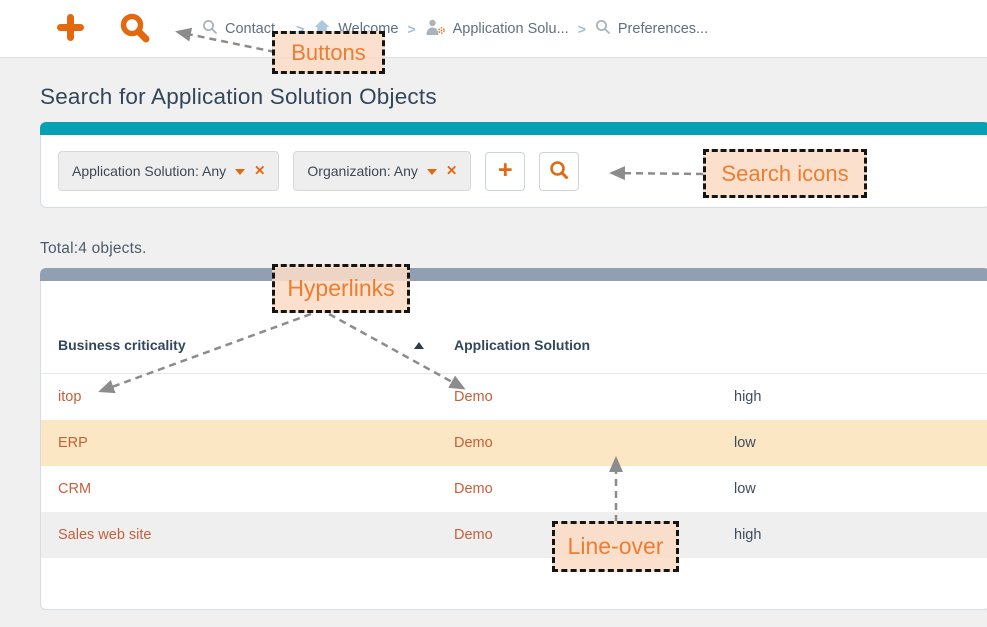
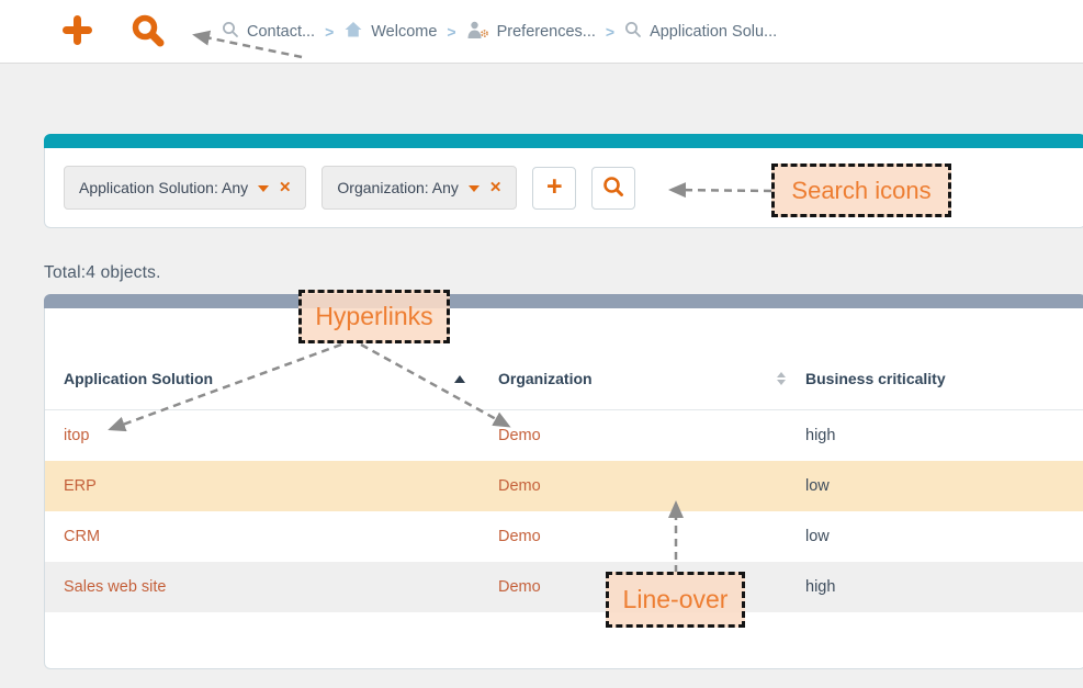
  Contact...
  >
  Welcome
  >
- Application Solu...
+ Preferences...
  >
- Preferences...
+ Application Solu...
- Search for Application Solution Objects
  Application Solution: Any
  ✕
  Organization: Any
  ✕
  +
  Total:4 objects.
- Business criticality
+ Application Solution
+ Organization
- Application Solution
+ Business criticality
  itop
  Demo
  high
  ERP
  Demo
  low
  CRM
  Demo
  low
  Sales web site
  Demo
  high
- Buttons
  Search icons
  Hyperlinks
  Line-over
